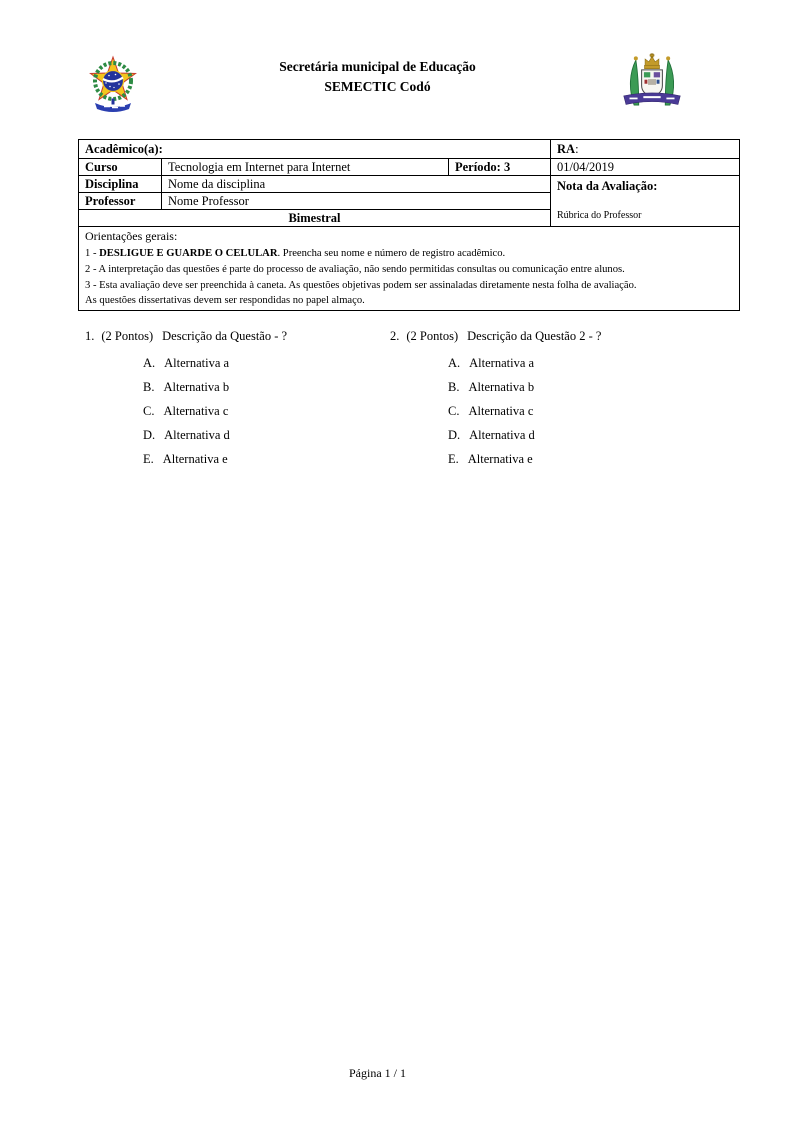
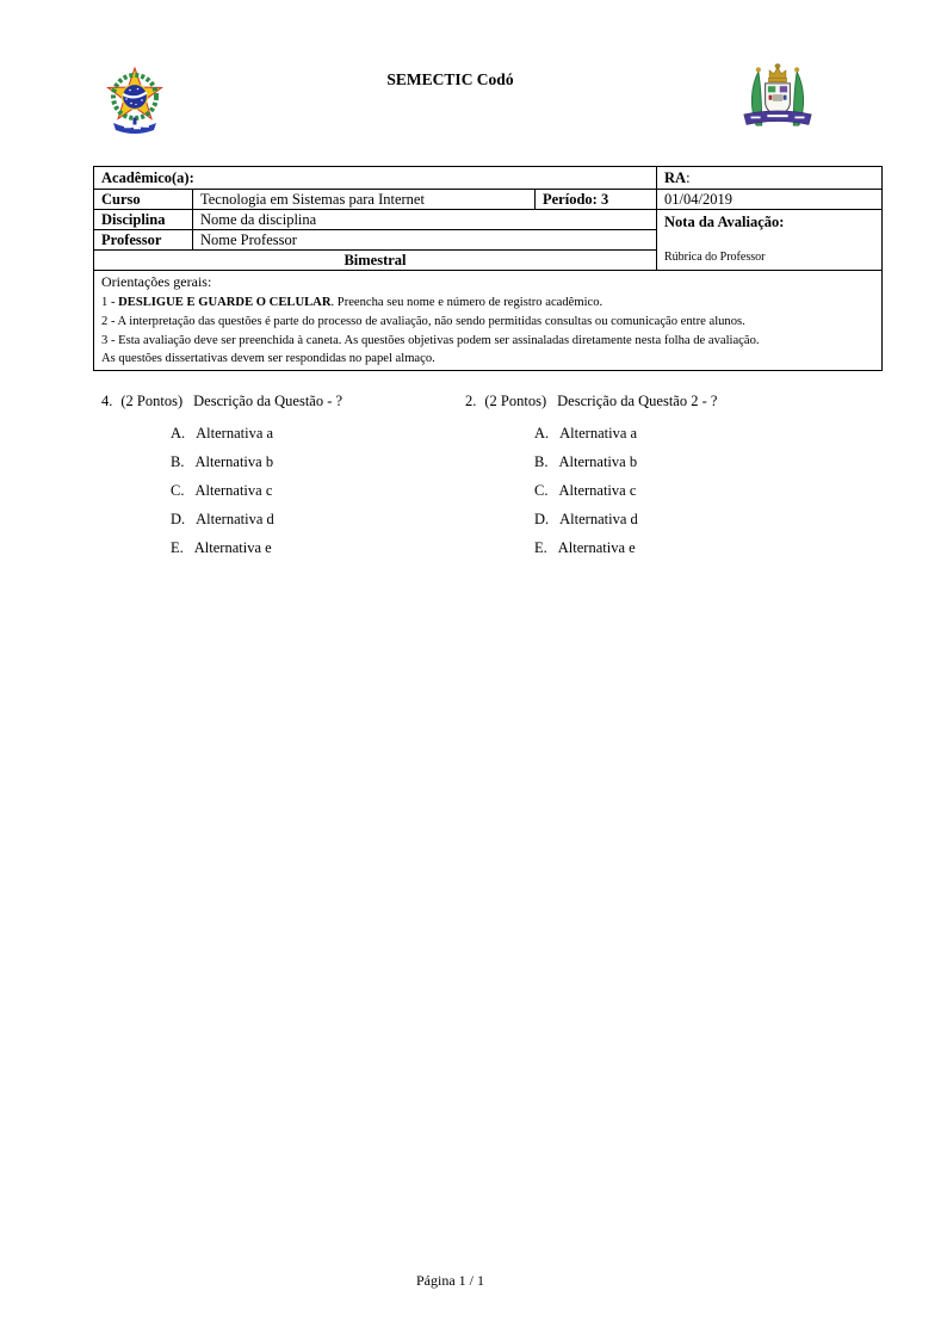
- Secretária municipal de Educação
  SEMECTIC Codó
  Acadêmico(a):	RA:
- Curso	Tecnologia em Internet para Internet	Período: 3	01/04/2019
+ Curso	Tecnologia em Sistemas para Internet	Período: 3	01/04/2019
  Disciplina	Nome da disciplina	Nota da Avaliação: Rúbrica do Professor
  Professor	Nome Professor
  Bimestral
  Orientações gerais: 1 - DESLIGUE E GUARDE O CELULAR. Preencha seu nome e número de registro acadêmico. 2 - A interpretação das questões é parte do processo de avaliação, não sendo permitidas consultas ou comunicação entre alunos. 3 - Esta avaliação deve ser preenchida à caneta. As questões objetivas podem ser assinaladas diretamente nesta folha de avaliação. As questões dissertativas devem ser respondidas no papel almaço.
- 1. (2 Pontos) Descrição da Questão - ?
+ 4. (2 Pontos) Descrição da Questão - ?
  A. Alternativa a
  B. Alternativa b
  C. Alternativa c
  D. Alternativa d
  E. Alternativa e
  2. (2 Pontos) Descrição da Questão 2 - ?
  A. Alternativa a
  B. Alternativa b
  C. Alternativa c
  D. Alternativa d
  E. Alternativa e
  Página 1 / 1
